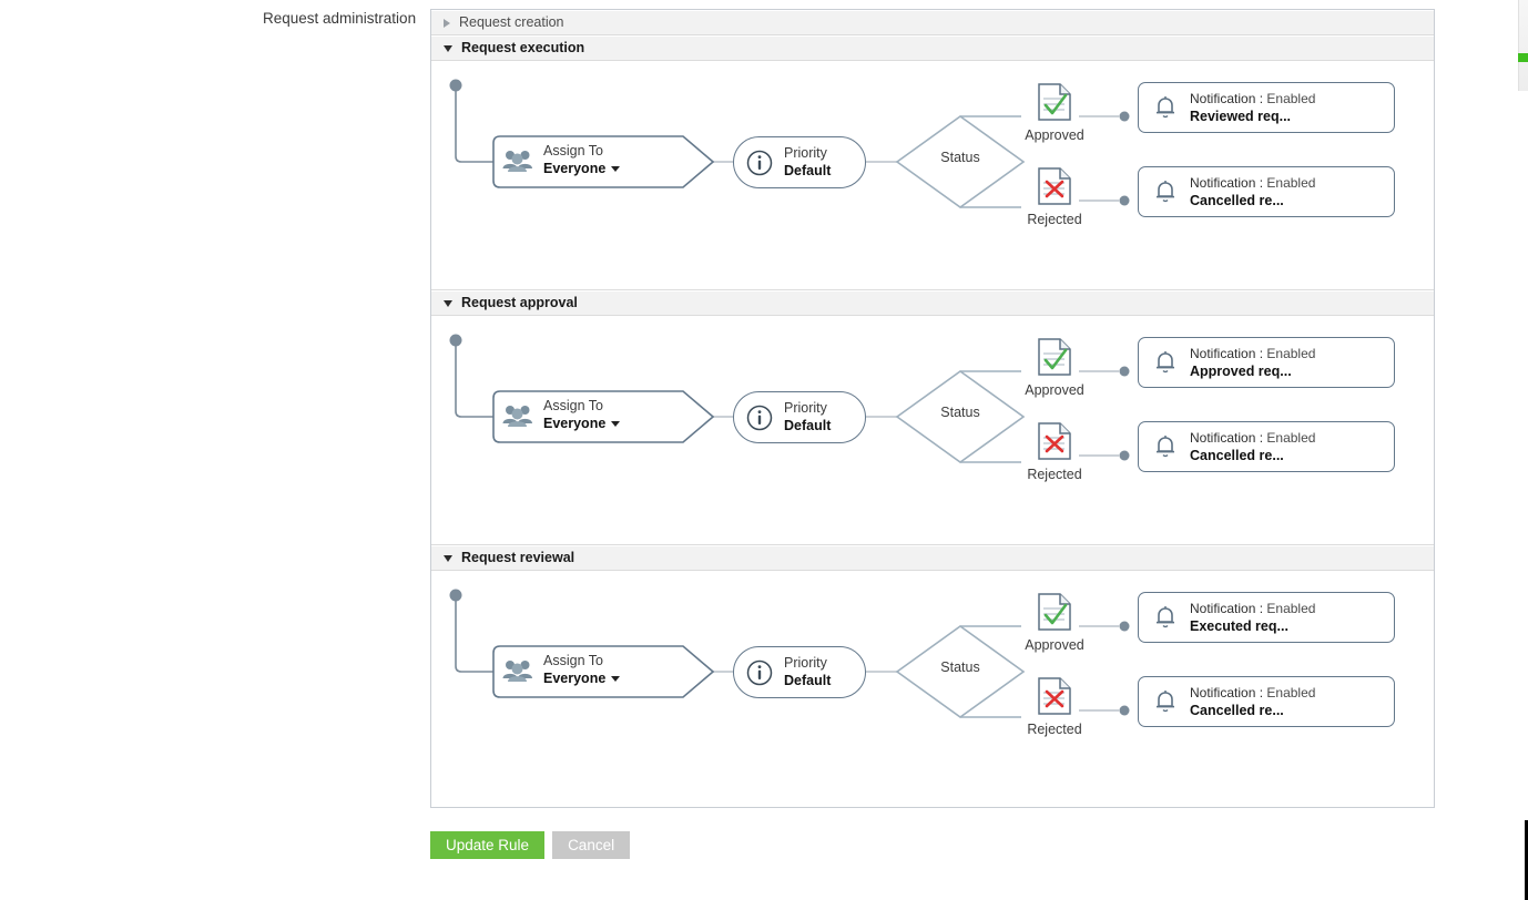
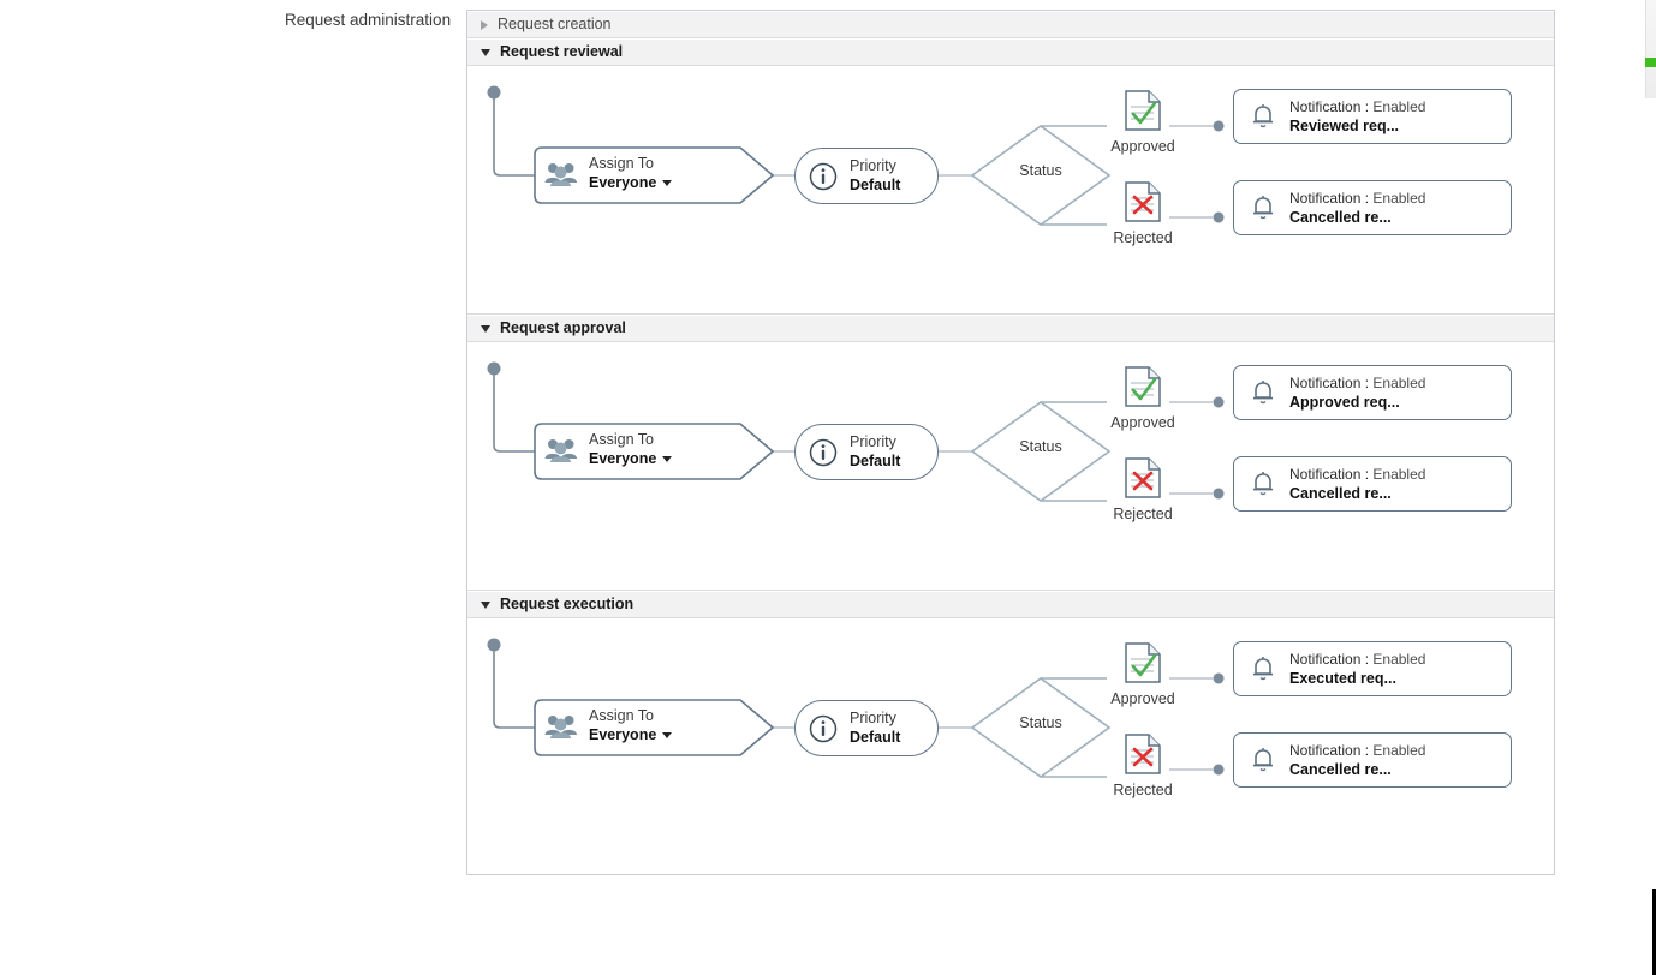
  Request administration
  Request creation
- Request execution
+ Request reviewal
  Assign To
  Everyone
  Priority
  Default
  Status
  Approved
  Rejected
  Notification : Enabled
  Reviewed req...
  Notification : Enabled
  Cancelled re...
  Request approval
  Assign To
  Everyone
  Priority
  Default
  Status
  Approved
  Rejected
  Notification : Enabled
  Approved req...
  Notification : Enabled
  Cancelled re...
- Request reviewal
+ Request execution
  Assign To
  Everyone
  Priority
  Default
  Status
  Approved
  Rejected
  Notification : Enabled
  Executed req...
  Notification : Enabled
  Cancelled re...
- Update Rule
- Cancel
